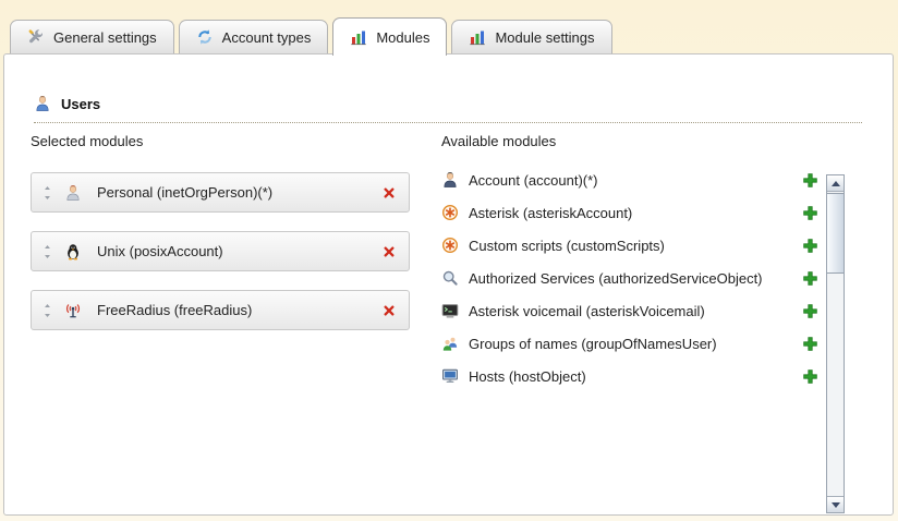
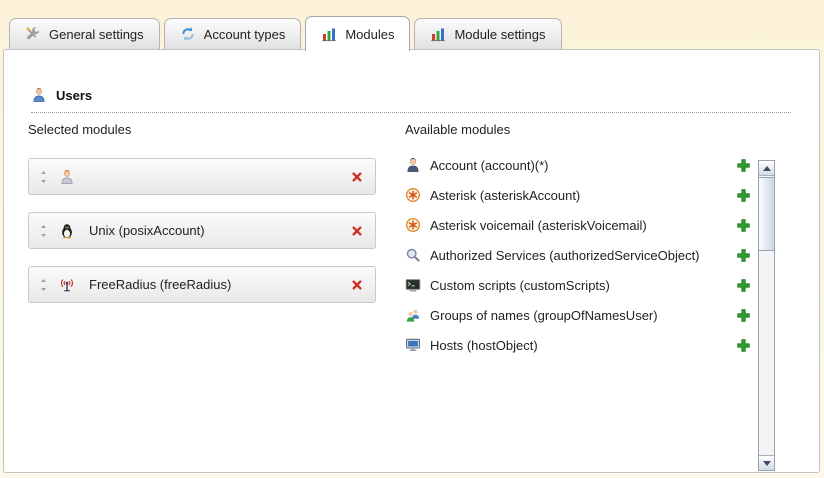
  General settings
  Account types
  Modules
  Module settings
  Users
  Selected modules
- Personal (inetOrgPerson)(*)
  Unix (posixAccount)
  FreeRadius (freeRadius)
  Available modules
  Account (account)(*)
  Asterisk (asteriskAccount)
- Custom scripts (customScripts)
+ Asterisk voicemail (asteriskVoicemail)
  Authorized Services (authorizedServiceObject)
- Asterisk voicemail (asteriskVoicemail)
+ Custom scripts (customScripts)
  Groups of names (groupOfNamesUser)
  Hosts (hostObject)
